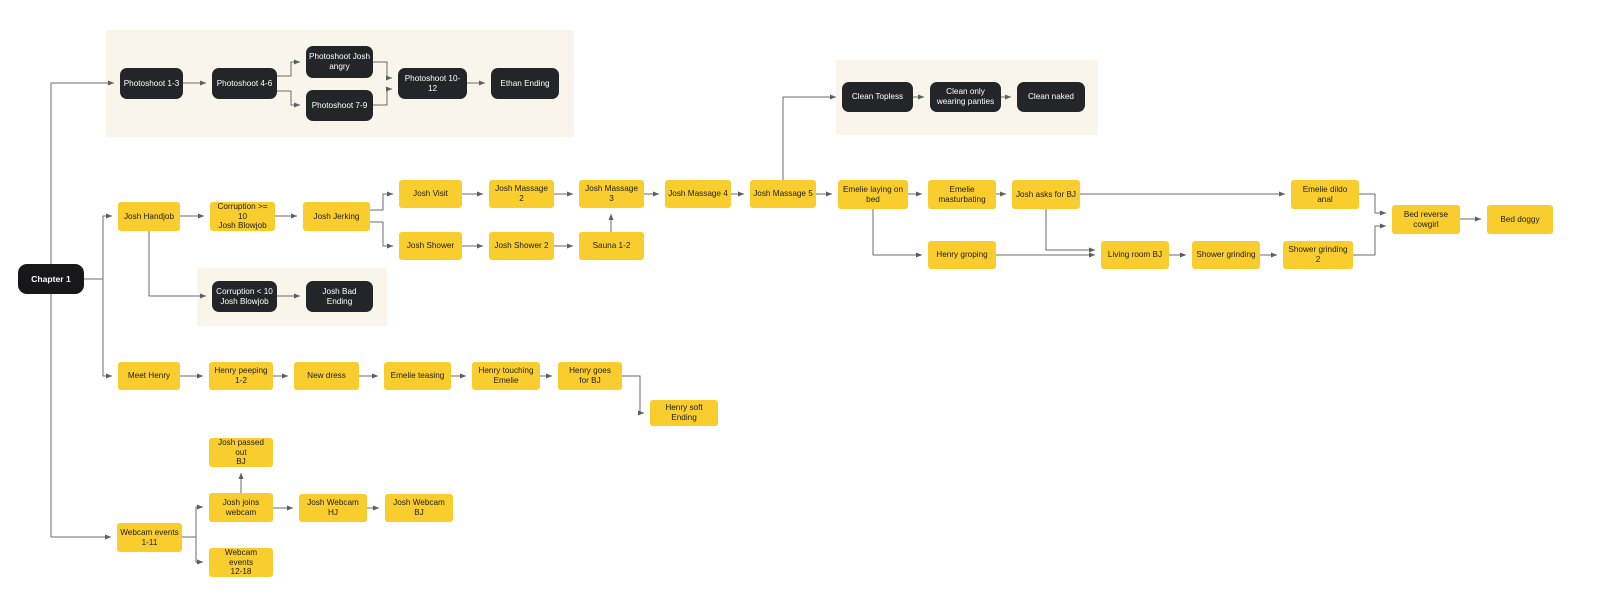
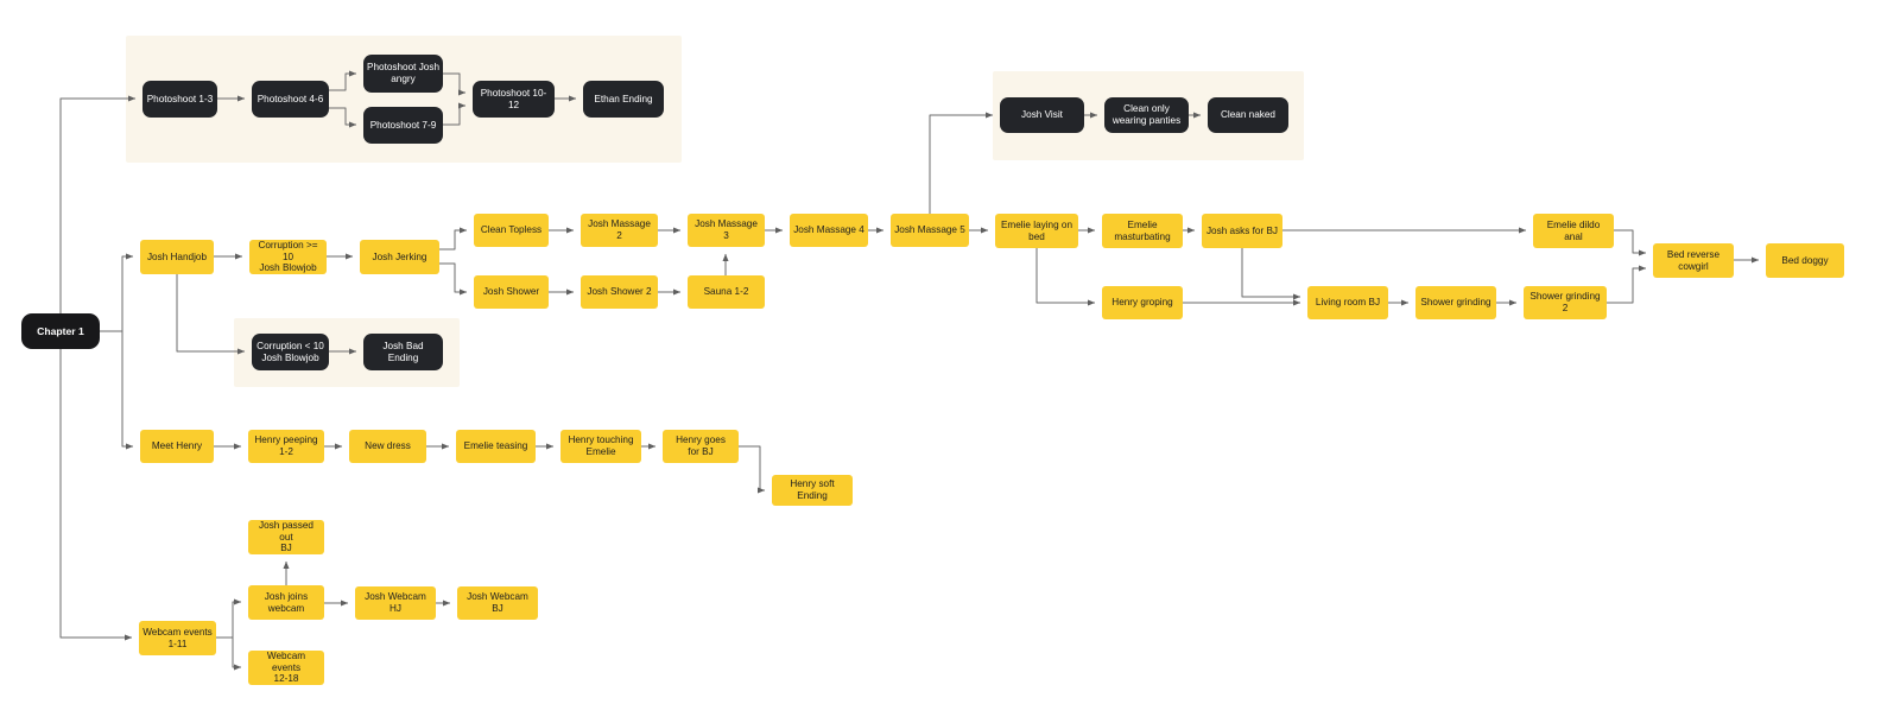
  Chapter 1
  Photoshoot 1-3
  Photoshoot 4-6
  Photoshoot Josh
  angry
  Photoshoot 7-9
  Photoshoot 10-12
  Ethan Ending
- Clean Topless
+ Josh Visit
  Clean only
  wearing panties
  Clean naked
  Josh Handjob
  Corruption >= 10
  Josh Blowjob
  Josh Jerking
- Josh Visit
+ Clean Topless
  Josh Massage 2
  Josh Massage 3
  Josh Massage 4
  Josh Massage 5
  Josh Shower
  Josh Shower 2
  Sauna 1-2
  Corruption < 10
  Josh Blowjob
  Josh Bad Ending
  Emelie laying on
  bed
  Emelie
  masturbating
  Josh asks for BJ
  Emelie dildo anal
  Henry groping
  Living room BJ
  Shower grinding
  Shower grinding 2
  Bed reverse
  cowgirl
  Bed doggy
  Meet Henry
  Henry peeping
  1-2
  New dress
  Emelie teasing
  Henry touching
  Emelie
  Henry goes
  for BJ
  Henry soft Ending
  Webcam events
  1-11
  Josh passed out
  BJ
  Josh joins
  webcam
  Josh Webcam HJ
  Josh Webcam BJ
  Webcam events
  12-18
